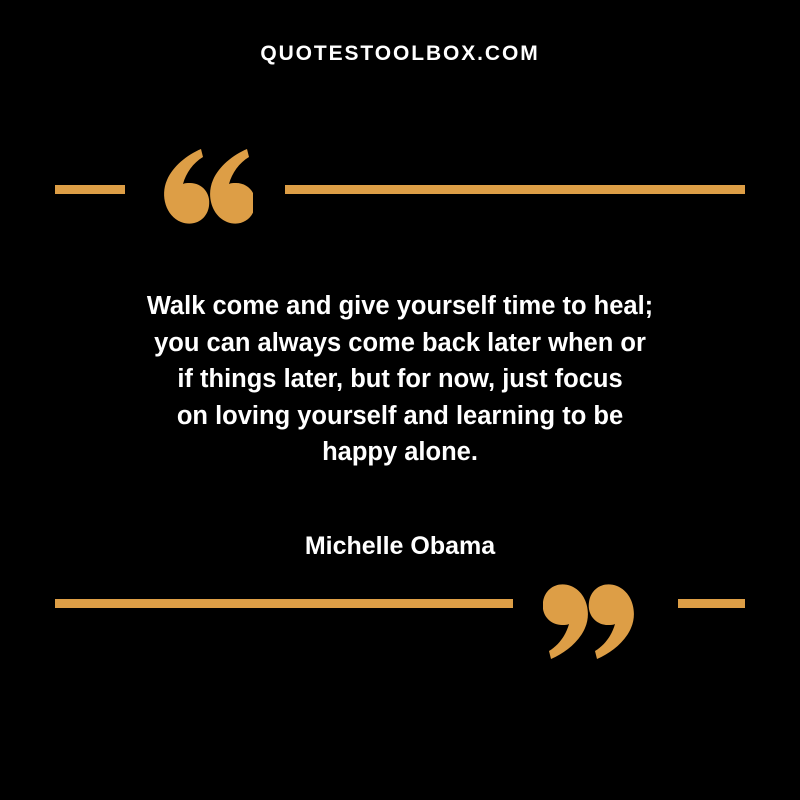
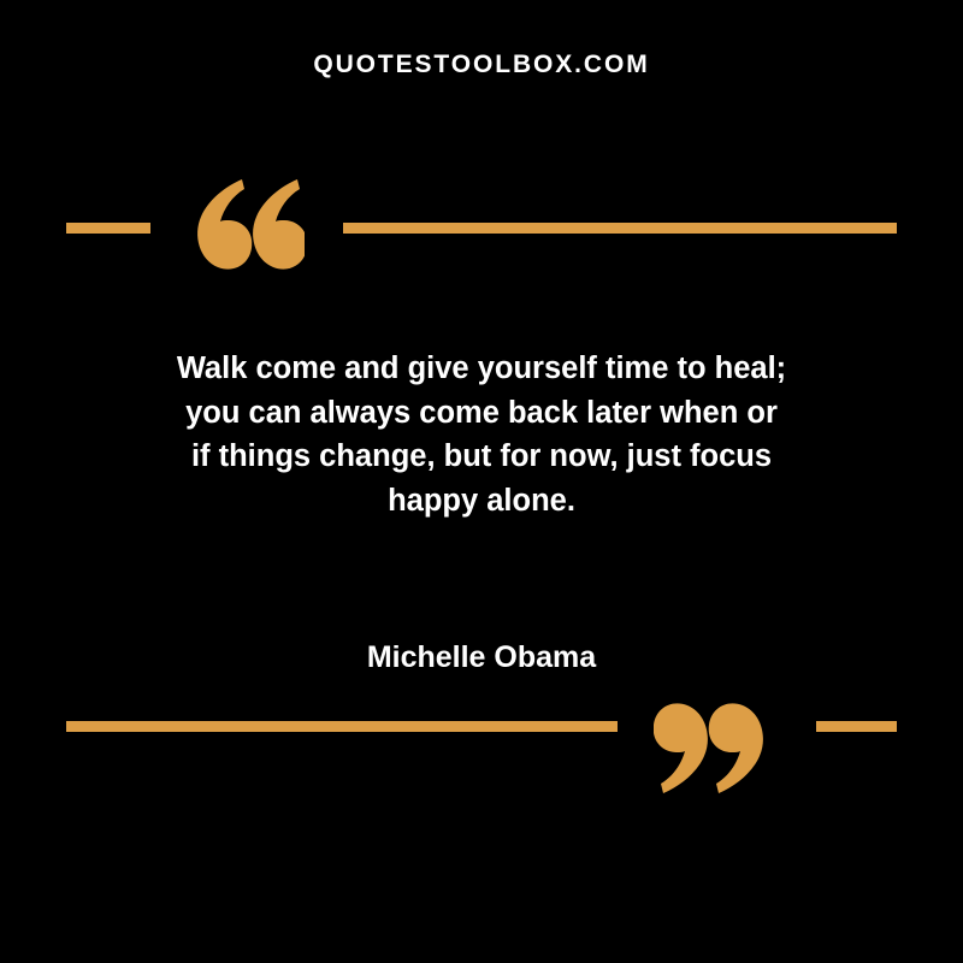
  QUOTESTOOLBOX.COM
  Walk come and give yourself time to heal;
  you can always come back later when or
- if things later, but for now, just focus
+ if things change, but for now, just focus
- on loving yourself and learning to be
  happy alone.
  Michelle Obama
